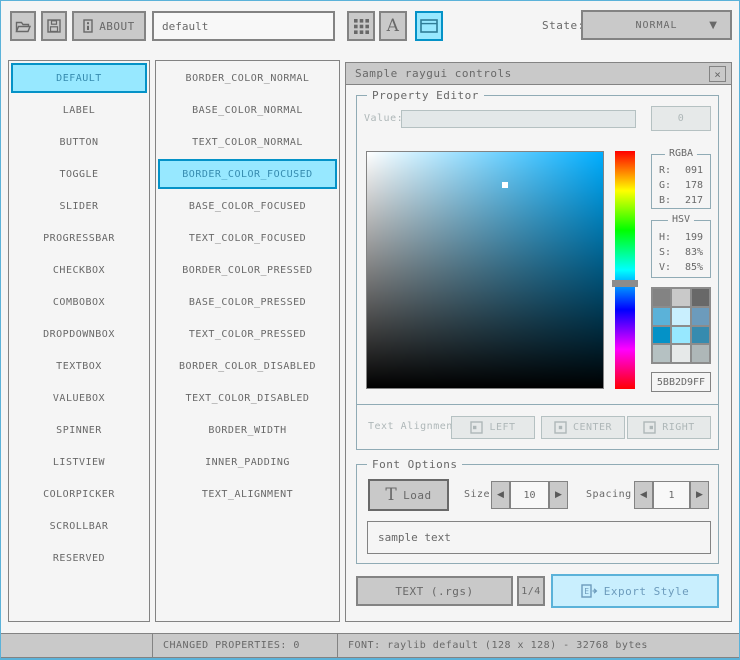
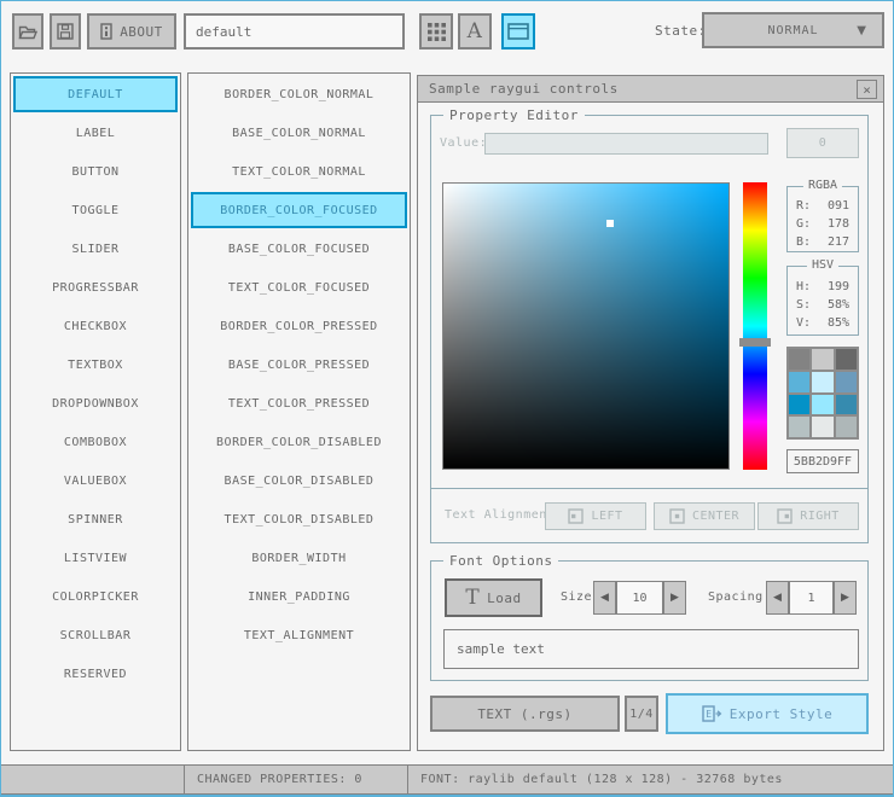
  ABOUT
  default
  A
  State
  NORMAL
  ▼
  DEFAULT
  LABEL
  BUTTON
  TOGGLE
  SLIDER
  PROGRESSBAR
  CHECKBOX
- COMBOBOX
+ TEXTBOX
  DROPDOWNBOX
- TEXTBOX
+ COMBOBOX
  VALUEBOX
  SPINNER
  LISTVIEW
  COLORPICKER
  SCROLLBAR
  RESERVED
  BORDER_COLOR_NORMAL
  BASE_COLOR_NORMAL
  TEXT_COLOR_NORMAL
  BORDER_COLOR_FOCUSED
  BASE_COLOR_FOCUSED
  TEXT_COLOR_FOCUSED
  BORDER_COLOR_PRESSED
  BASE_COLOR_PRESSED
  TEXT_COLOR_PRESSED
  BORDER_COLOR_DISABLED
+ BASE_COLOR_DISABLED
  TEXT_COLOR_DISABLED
  BORDER_WIDTH
  INNER_PADDING
  TEXT_ALIGNMENT
  Sample raygui controls
  ×
  Property Editor
  Value:
  0
  RGBA
  R:
  091
  G:
  178
  B:
  217
  HSV
  H:
  199
  S:
- 83%
+ 58%
  V:
  85%
  5BB2D9FF
  Text Alignmen
  LEFT
  CENTER
  RIGHT
  Font Options
  T
  Load
  Size
  ◀
  10
  ▶
  Spacing
  ◀
  1
  ▶
  sample text
  TEXT (.rgs)
  1/4
  E
  Export Style
  CHANGED PROPERTIES: 0
  FONT: raylib default (128 x 128) - 32768 bytes
